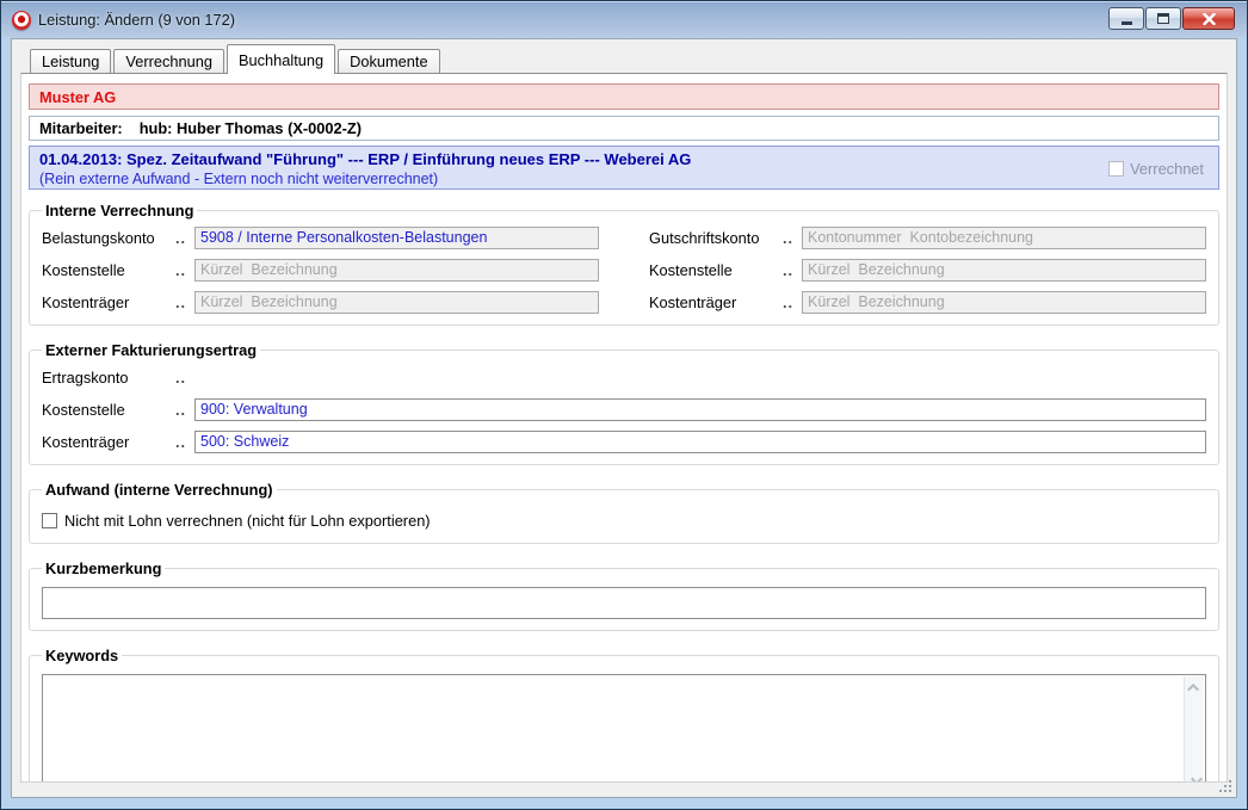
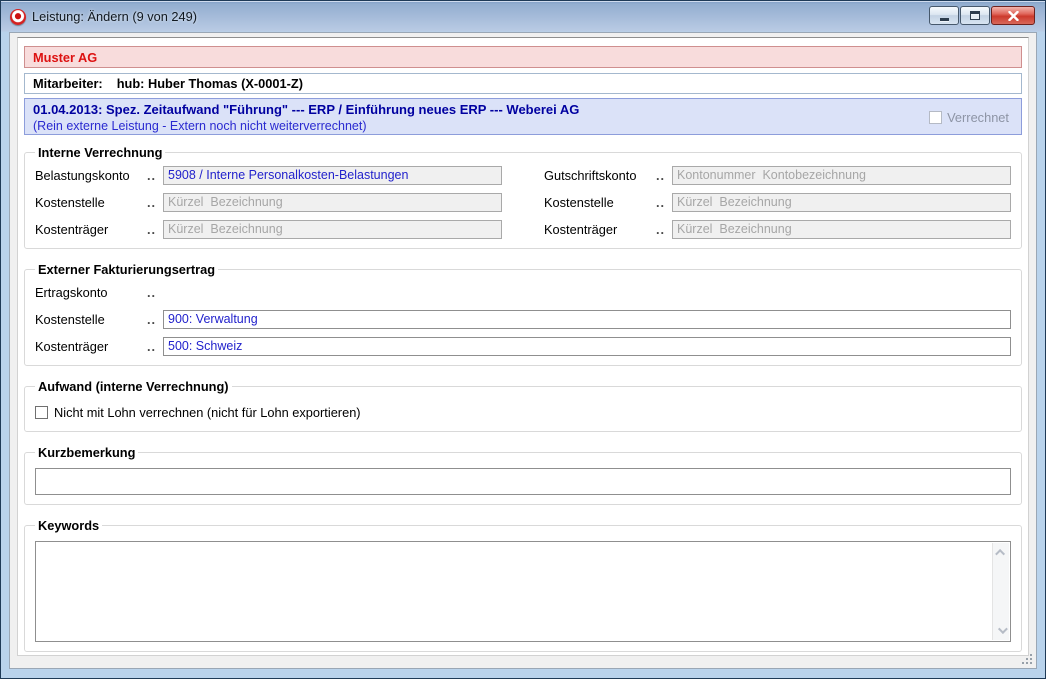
- Leistung: Ändern (9 von 172)
+ Leistung: Ändern (9 von 249)
- Leistung
- Verrechnung
- Buchhaltung
- Dokumente
  Muster AG
  Mitarbeiter:
- hub: Huber Thomas (X-0002-Z)
+ hub: Huber Thomas (X-0001-Z)
  01.04.2013: Spez. Zeitaufwand "Führung" --- ERP / Einführung neues ERP --- Weberei AG
- (Rein externe Aufwand - Extern noch nicht weiterverrechnet)
+ (Rein externe Leistung - Extern noch nicht weiterverrechnet)
  Verrechnet
  Interne Verrechnung
  Belastungskonto
  ..
  5908 / Interne Personalkosten-Belastungen
  Gutschriftskonto
  ..
  Kontonummer Kontobezeichnung
  Kostenstelle
  ..
  Kürzel Bezeichnung
  Kostenstelle
  ..
  Kürzel Bezeichnung
  Kostenträger
  ..
  Kürzel Bezeichnung
  Kostenträger
  ..
  Kürzel Bezeichnung
  Externer Fakturierungsertrag
  Ertragskonto
  ..
  Kostenstelle
  ..
  900: Verwaltung
  Kostenträger
  ..
  500: Schweiz
  Aufwand (interne Verrechnung)
  Nicht mit Lohn verrechnen (nicht für Lohn exportieren)
  Kurzbemerkung
  Keywords
